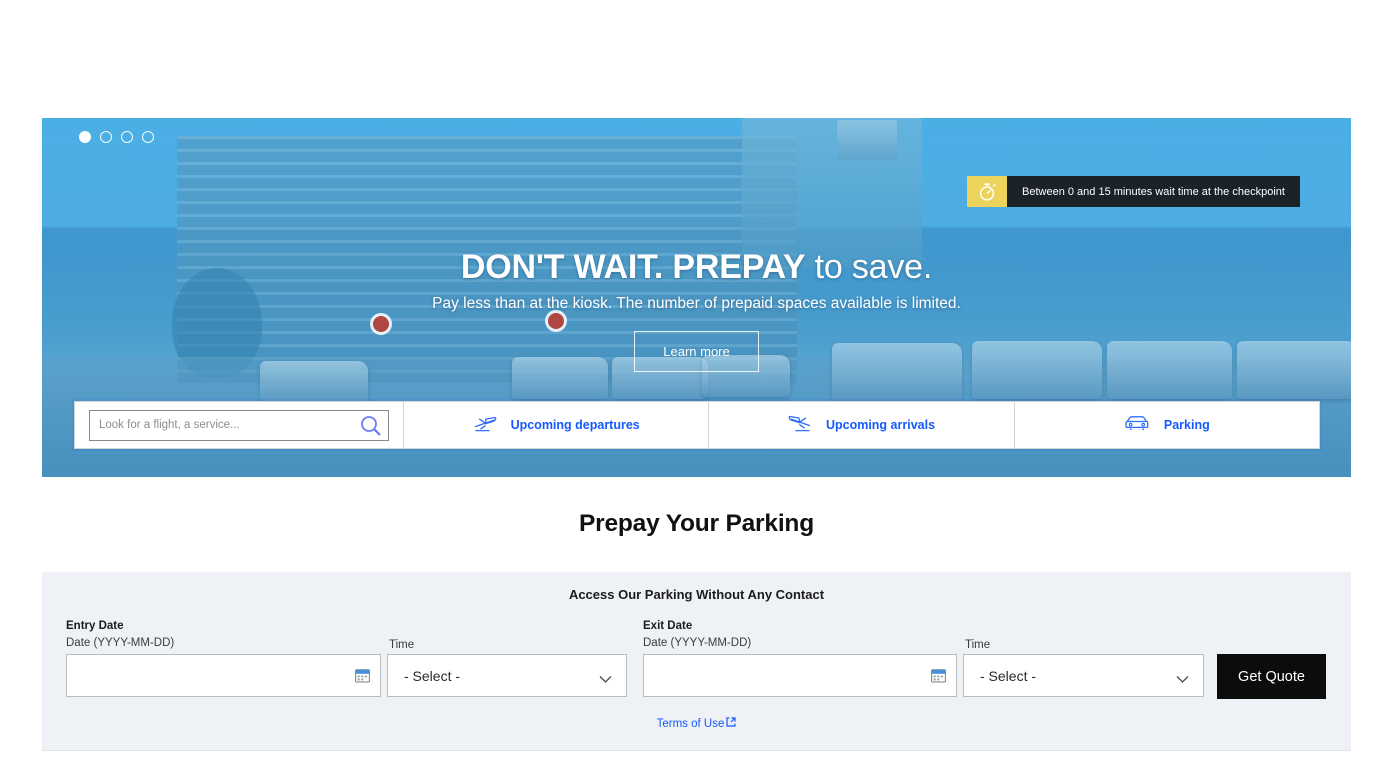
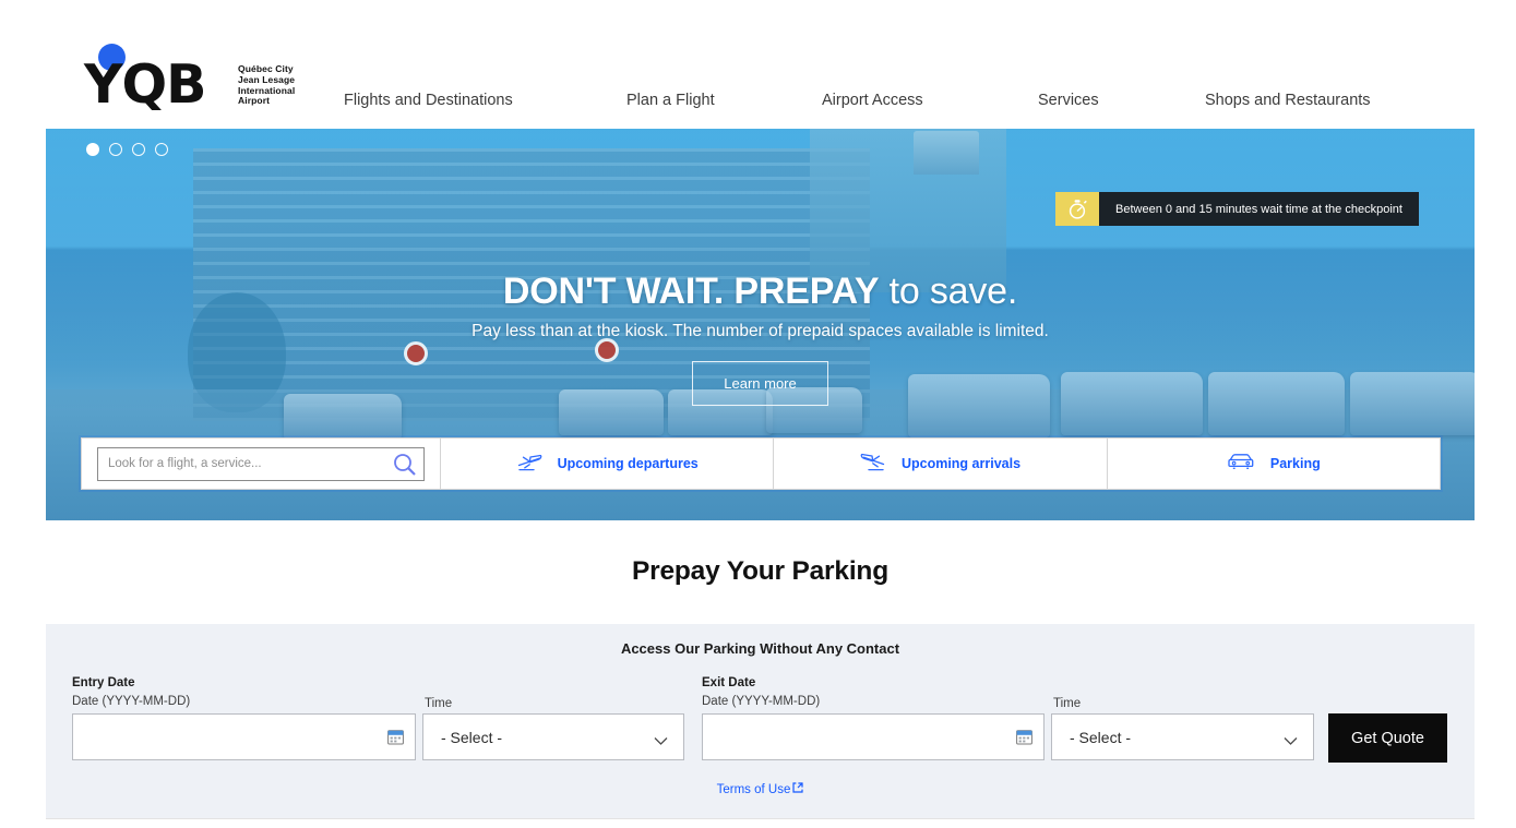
+ YQB
+ Québec City
+ Jean Lesage
+ International
+ Airport
+ Flights and Destinations
+ Plan a Flight
+ Airport Access
+ Services
+ Shops and Restaurants
  Between 0 and 15 minutes wait time at the checkpoint
  DON'T WAIT. PREPAY to save.
  Pay less than at the kiosk. The number of prepaid spaces available is limited.
  Learn more
  Look for a flight, a service...
  Upcoming departures
  Upcoming arrivals
  Parking
  Prepay Your Parking
  Access Our Parking Without Any Contact
  Entry Date
  Date (YYYY-MM-DD)
  Time
  - Select -
  Exit Date
  Date (YYYY-MM-DD)
  Time
  - Select -
  Get Quote
  Terms of Use
